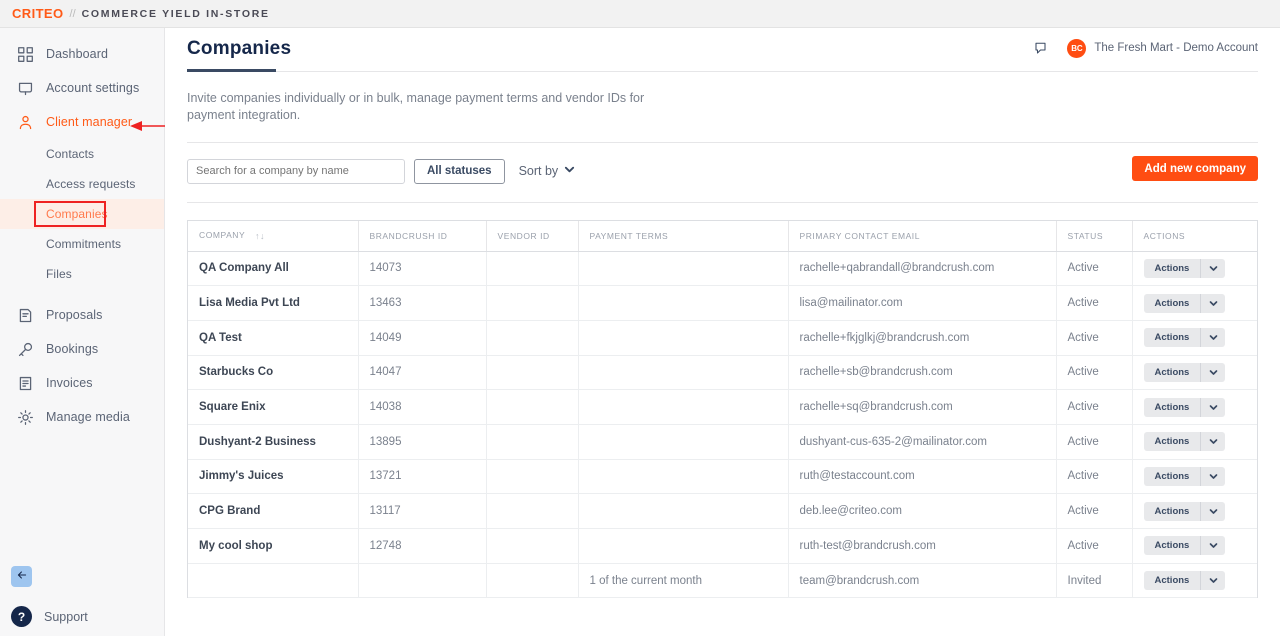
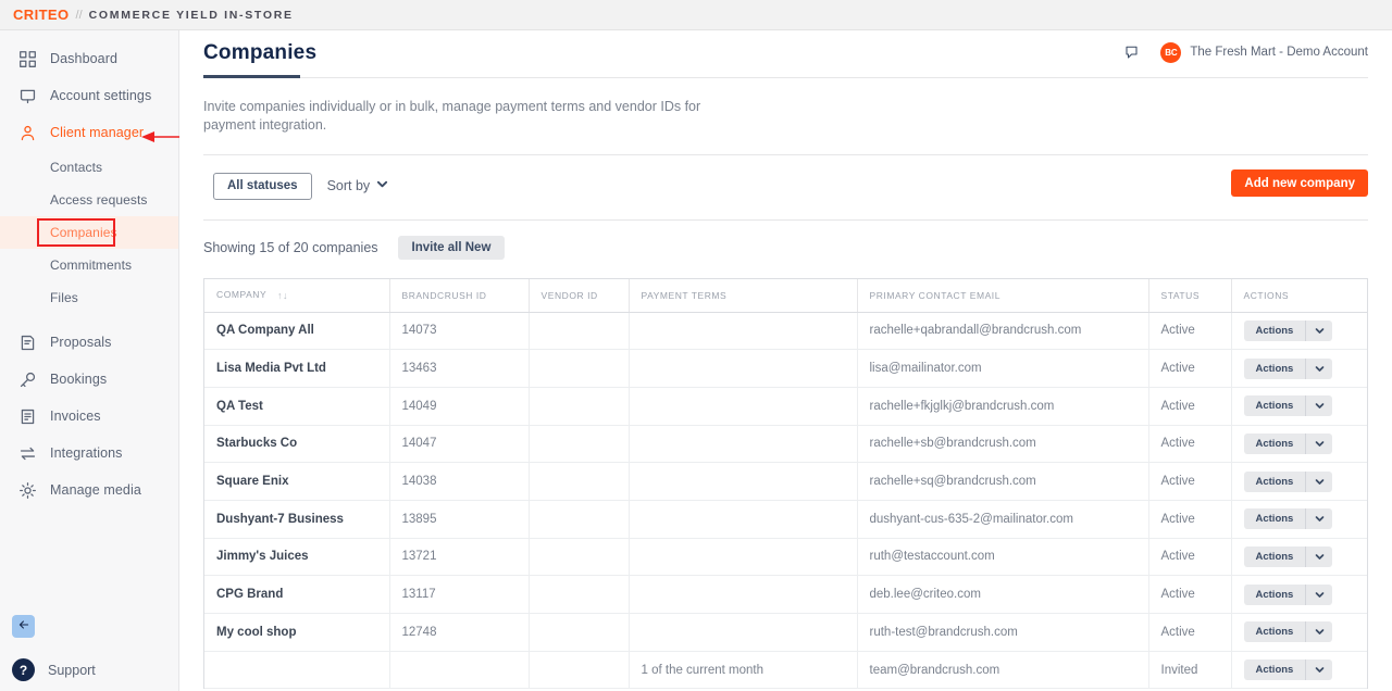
  CRITEO
  //
  COMMERCE YIELD IN-STORE
  Dashboard
  Account settings
  Client manager
  Contacts
  Access requests
  Companies
  Commitments
  Files
  Proposals
  Bookings
  Invoices
+ Integrations
  Manage media
  ?
  Support
  Companies
  BC
  The Fresh Mart - Demo Account
  Invite companies individually or in bulk, manage payment terms and vendor IDs for payment integration.
- Search for a company by name
  All statuses
  Sort by
  Add new company
+ Showing 15 of 20 companies
+ Invite all New
  COMPANY ↑↓	BRANDCRUSH ID	VENDOR ID	PAYMENT TERMS	PRIMARY CONTACT EMAIL	STATUS	ACTIONS
  QA Company All	14073			rachelle+qabrandall@brandcrush.com	Active	Actions
  Lisa Media Pvt Ltd	13463			lisa@mailinator.com	Active	Actions
  QA Test	14049			rachelle+fkjglkj@brandcrush.com	Active	Actions
  Starbucks Co	14047			rachelle+sb@brandcrush.com	Active	Actions
  Square Enix	14038			rachelle+sq@brandcrush.com	Active	Actions
- Dushyant-2 Business	13895			dushyant-cus-635-2@mailinator.com	Active	Actions
+ Dushyant-7 Business	13895			dushyant-cus-635-2@mailinator.com	Active	Actions
  Jimmy's Juices	13721			ruth@testaccount.com	Active	Actions
  CPG Brand	13117			deb.lee@criteo.com	Active	Actions
  My cool shop	12748			ruth-test@brandcrush.com	Active	Actions
  			1 of the current month	team@brandcrush.com	Invited	Actions
